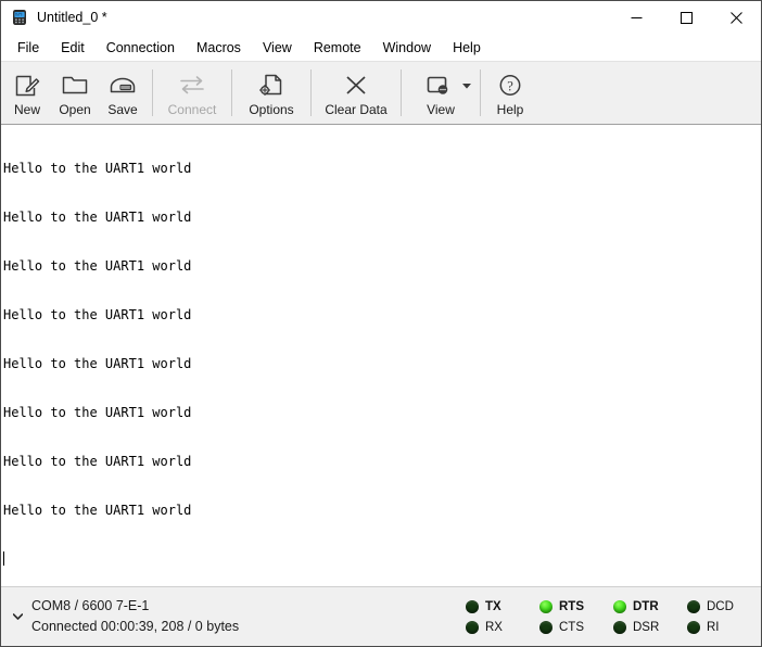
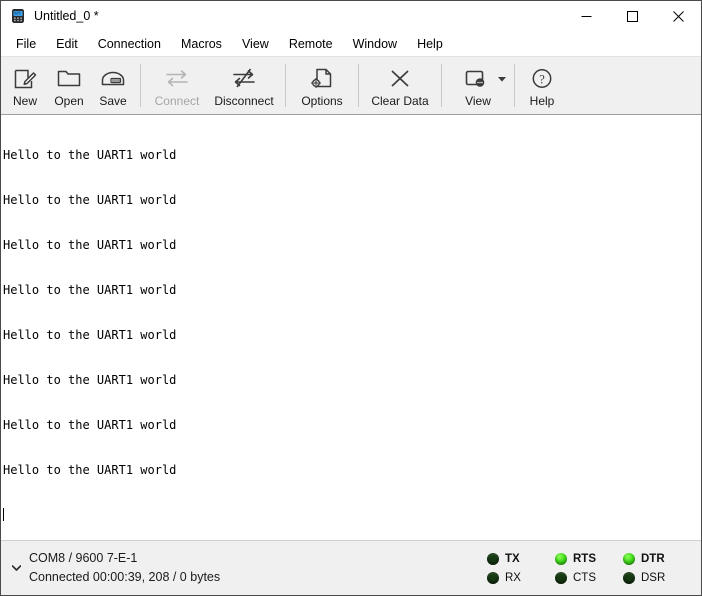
  Untitled_0 *
  File
  Edit
  Connection
  Macros
  View
  Remote
  Window
  Help
  New
  Open
  Save
  Connect
+ Disconnect
  Options
  Clear Data
  View
  ?
  Help
  Hello to the UART1 world
  Hello to the UART1 world
  Hello to the UART1 world
  Hello to the UART1 world
  Hello to the UART1 world
  Hello to the UART1 world
  Hello to the UART1 world
  Hello to the UART1 world
- COM8 / 6600 7-E-1
+ COM8 / 9600 7-E-1
  Connected 00:00:39, 208 / 0 bytes
  TX
  RX
  RTS
  CTS
  DTR
  DSR
- DCD
- RI
